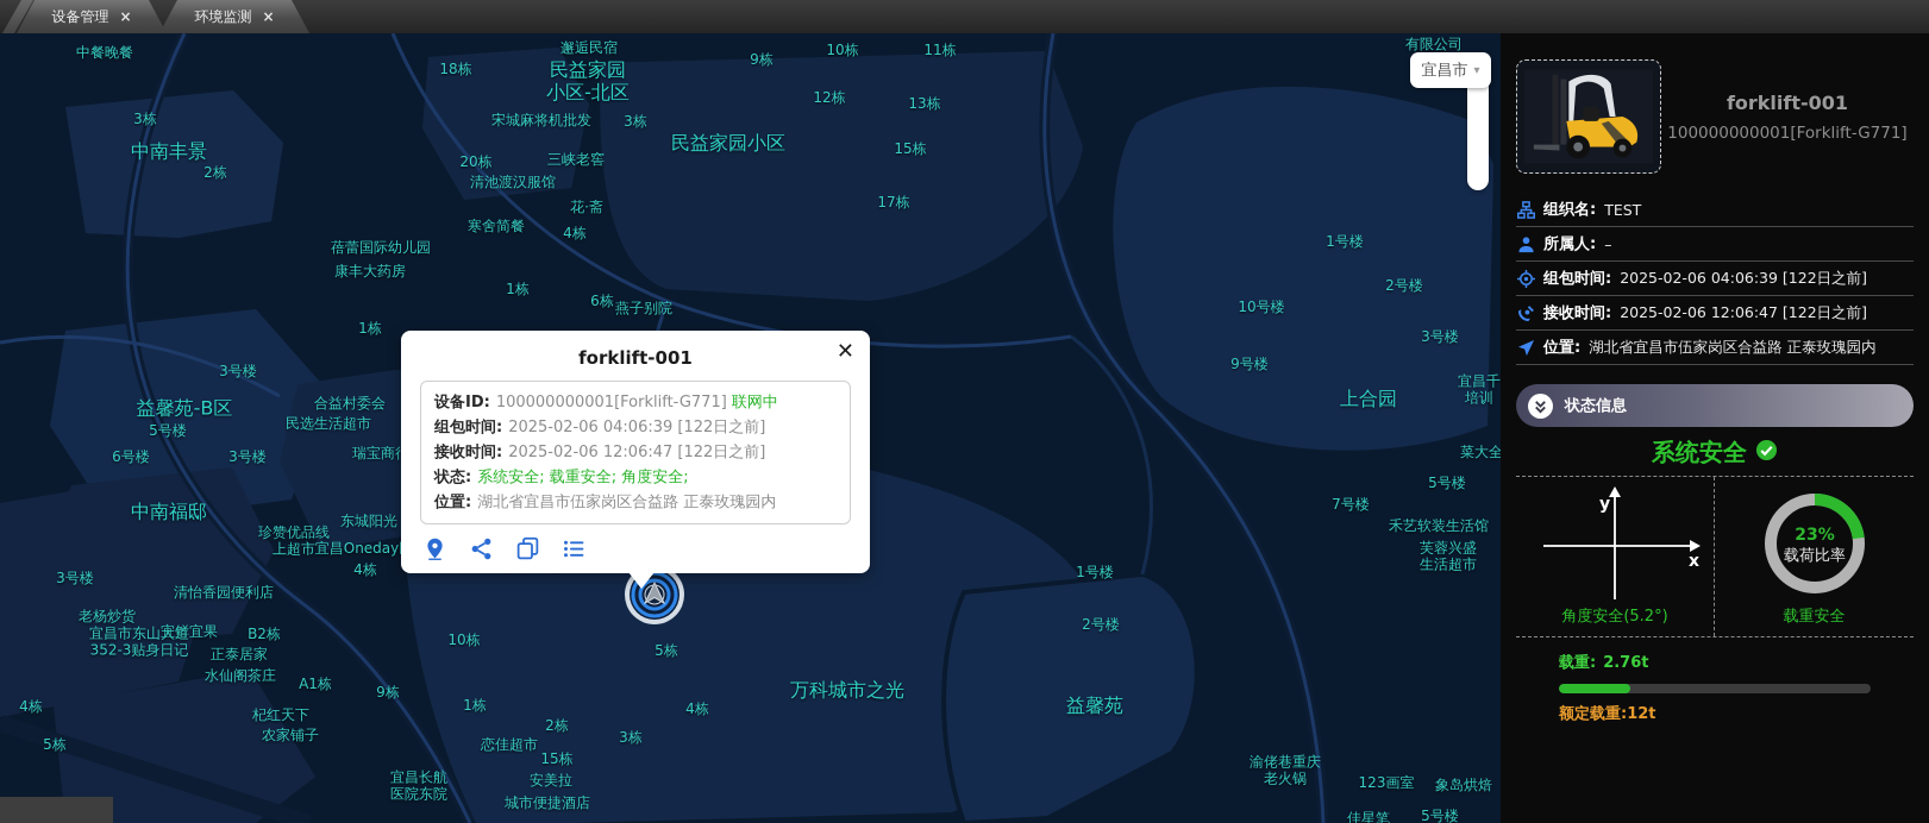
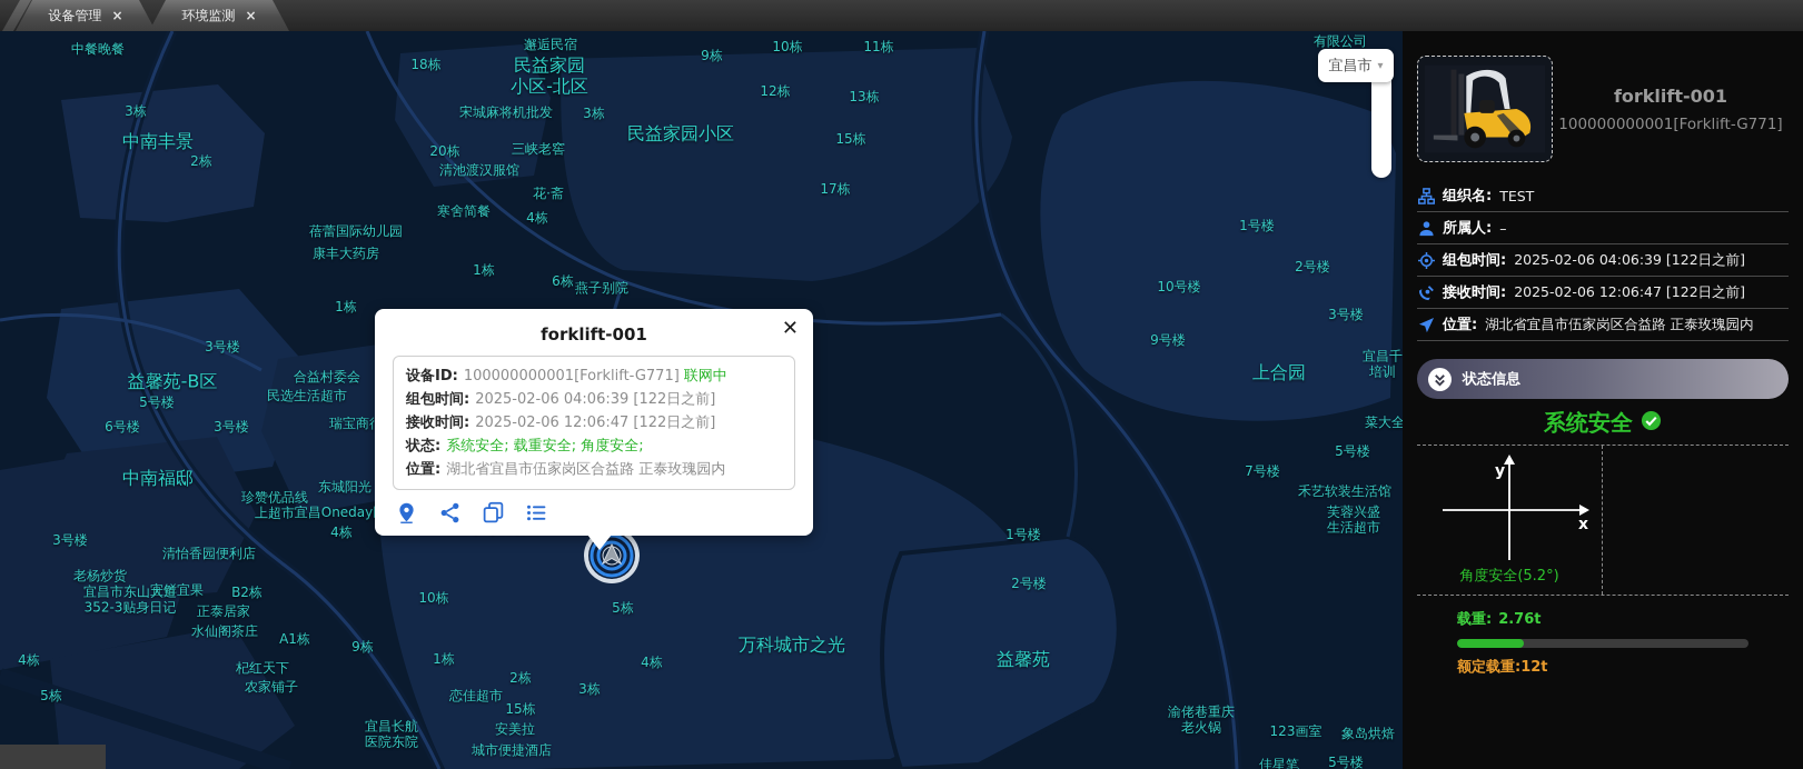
  设备管理
  ×
  环境监测
  ×
  有限公司
  中餐晚餐
  邂逅民宿
  民益家园
  小区-北区
  18栋
  9栋
  10栋
  11栋
  3栋
  宋城麻将机批发
  3栋
  12栋
  13栋
  民益家园小区
  中南丰景
  20栋
  三峡老窖
  15栋
  2栋
  清池渡汉服馆
  花·斋
  寒舍简餐
  4栋
  17栋
  1号楼
  蓓蕾国际幼儿园
  康丰大药房
  2号楼
  1栋
  6栋
  燕子别院
  10号楼
  1栋
  9号楼
  3号楼
  宜昌千
  培训
  3号楼
  上合园
  益馨苑-B区
  合益村委会
  民选生活超市
  5号楼
  菜大全
  6号楼
  3号楼
  瑞宝商
  5号楼
  7号楼
  禾艺软装生活馆
  芙蓉兴盛
  生活超市
  中南福邸
  珍赞优品线
  上超市
  东城阳光
  宜昌Oneday
  4栋
  1号楼
  2号楼
  清怡香园便利店
  3号楼
  老杨炒货
  宜鲜宜果
  B2栋
  宜昌市东山大道
  352-3贴身日记
  正泰居家
  水仙阁茶庄
  A1栋
  9栋
  10栋
  5栋
  1栋
  2栋
  3栋
  4栋
  万科城市之光
  益馨苑
  4栋
  杞红天下
  农家铺子
  5栋
  恋佳超市
  15栋
  安美拉
  城市便捷酒店
  宜昌长航
  医院东院
  渝佬巷重庆
  老火锅
  123画室
  象岛烘焙
  佳星笔
  5号楼
  forklift-001
  ✕
  设备ID: 100000000001[Forklift-G771] 联网中
  组包时间: 2025-02-06 04:06:39 [122日之前]
  接收时间: 2025-02-06 12:06:47 [122日之前]
  状态: 系统安全; 载重安全; 角度安全;
  位置: 湖北省宜昌市伍家岗区合益路 正泰玫瑰园内
  宜昌市
  ▾
  forklift-001
  100000000001[Forklift-G771]
  组织名:
  TEST
  所属人:
  –
  组包时间:
  2025-02-06 04:06:39 [122日之前]
  接收时间:
  2025-02-06 12:06:47 [122日之前]
  位置:
  湖北省宜昌市伍家岗区合益路 正泰玫瑰园内
  状态信息
  系统安全
  y
  x
  角度安全(5.2°)
- 23%
- 载荷比率
- 载重安全
  载重: 2.76t
  额定载重:12t
